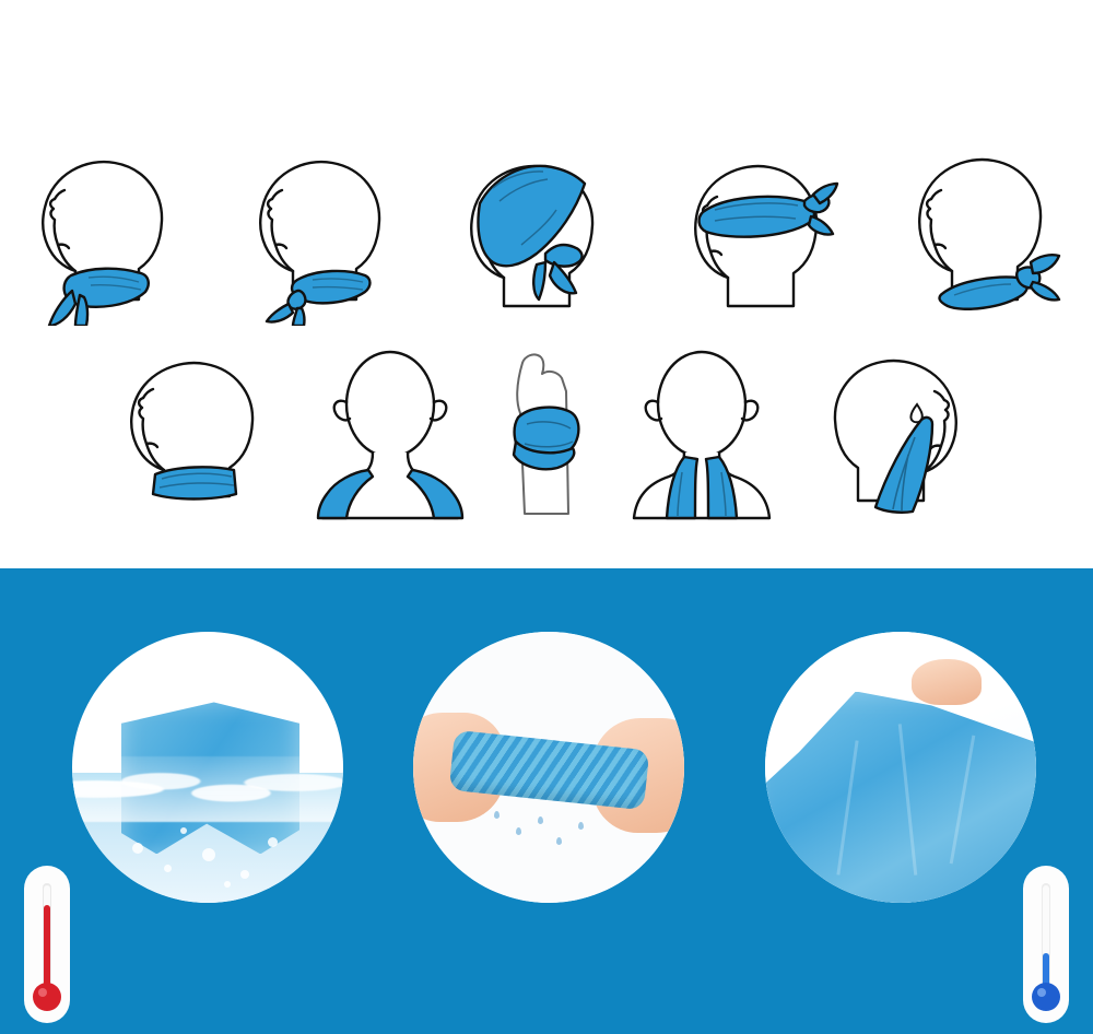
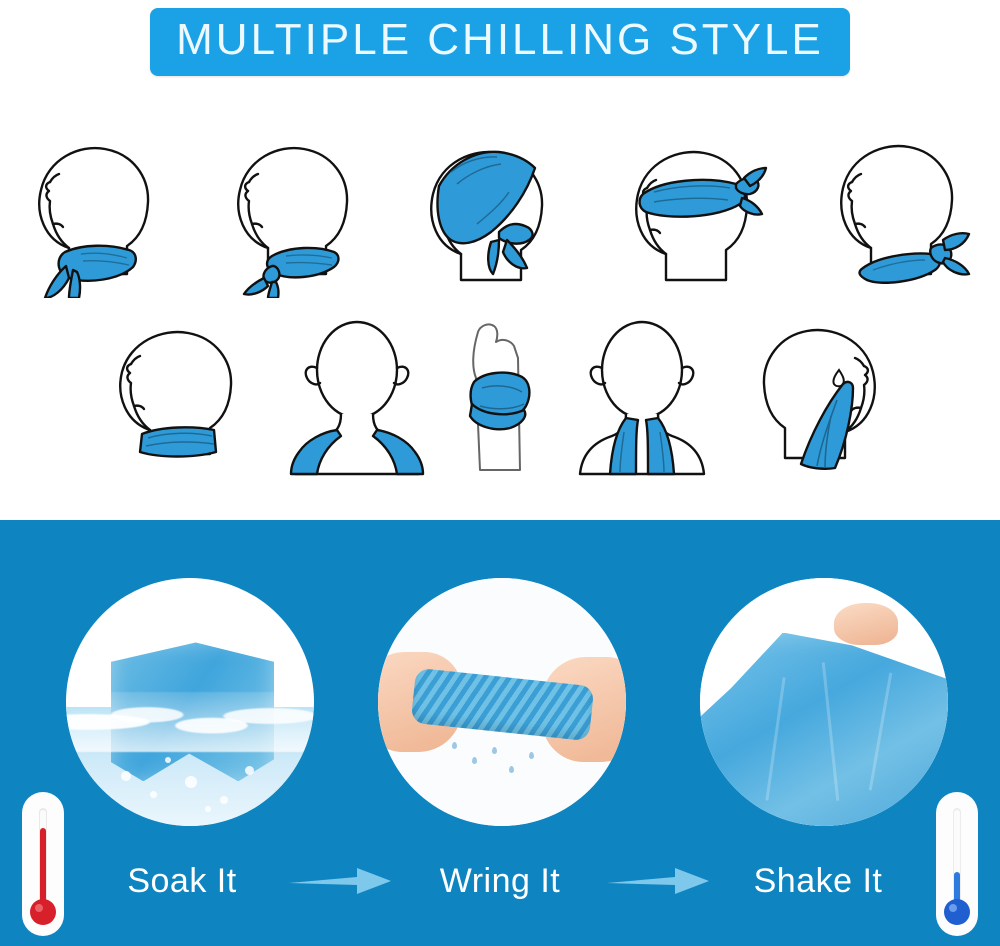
+ MULTIPLE CHILLING STYLE
+ Soak It
+ Wring It
+ Shake It
